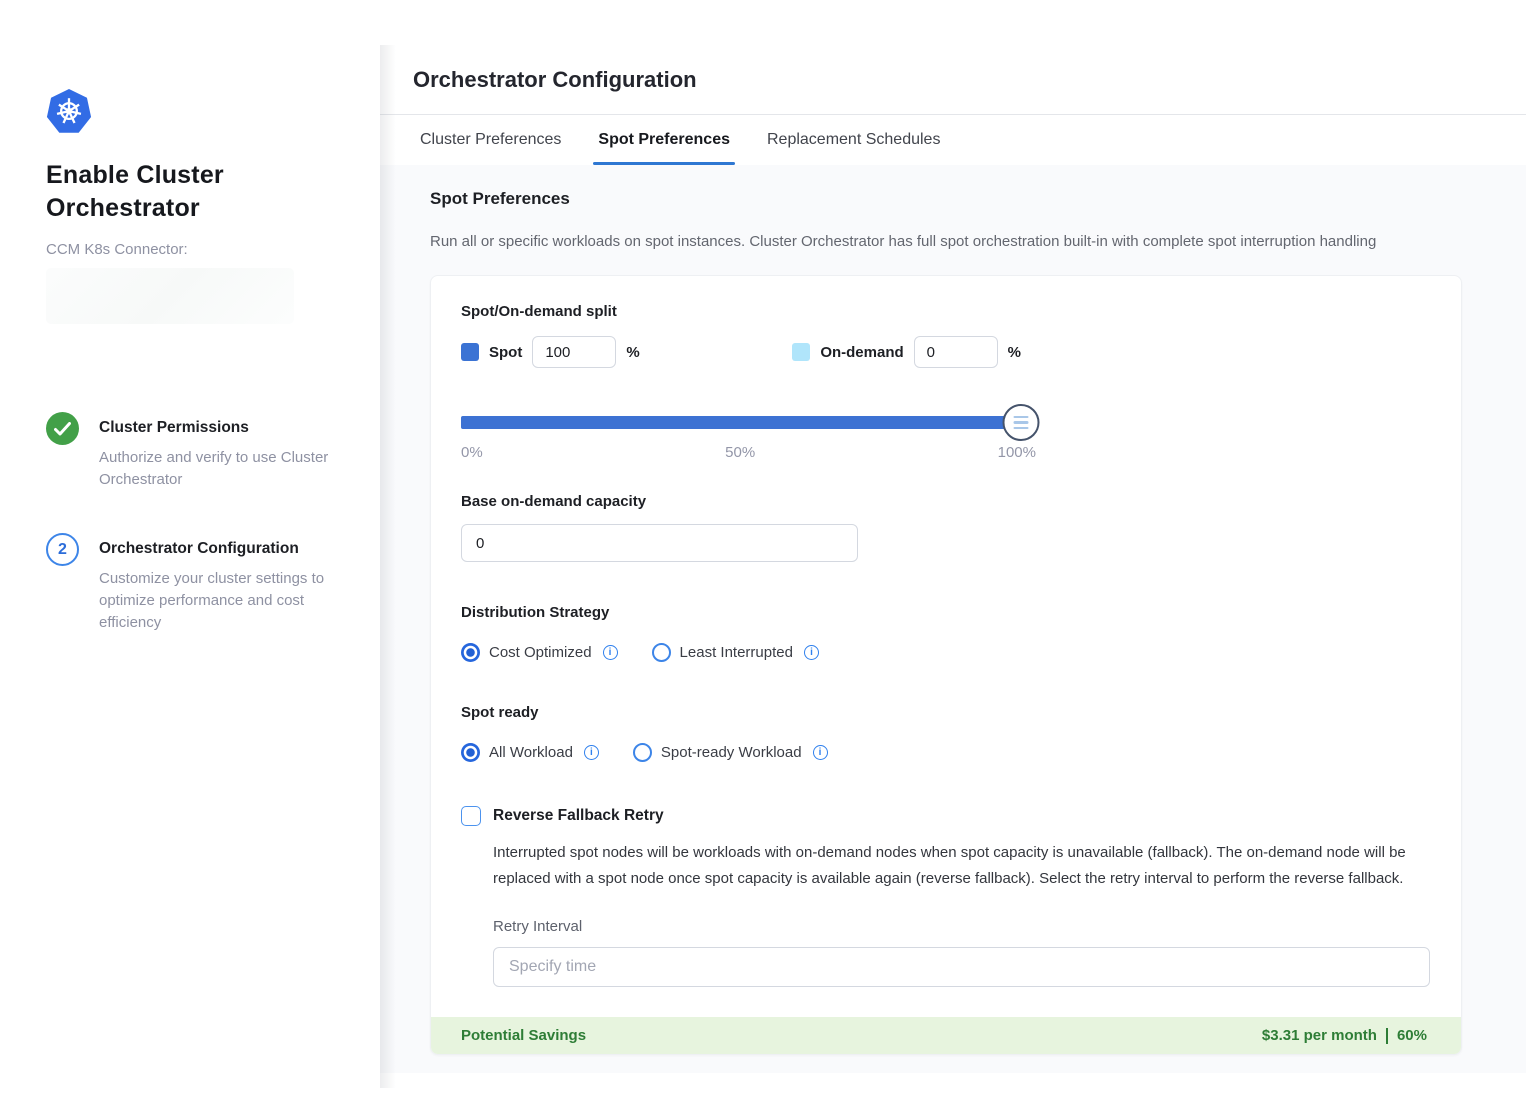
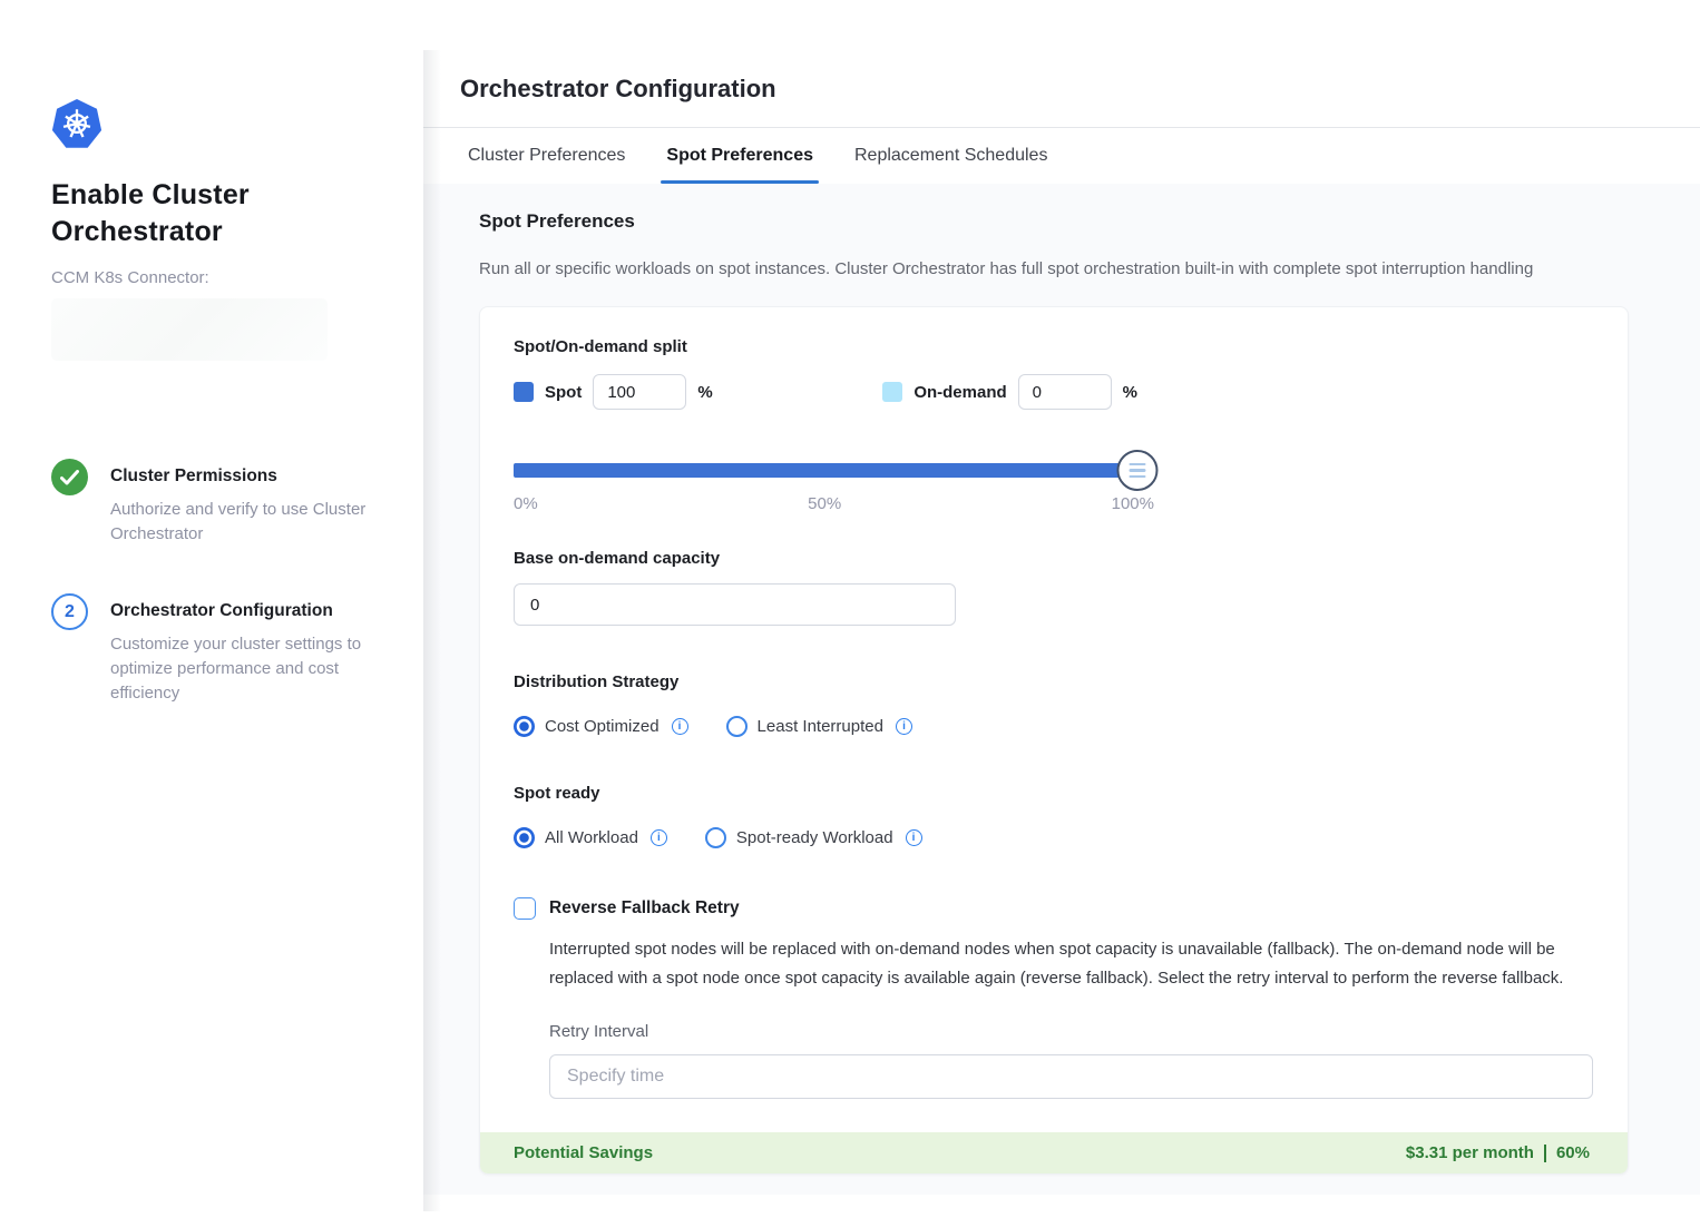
  Enable Cluster Orchestrator
  CCM K8s Connector:
  Cluster Permissions
  Authorize and verify to use Cluster Orchestrator
  2
  Orchestrator Configuration
  Customize your cluster settings to optimize performance and cost efficiency
  Orchestrator Configuration
  Cluster Preferences
  Spot Preferences
  Replacement Schedules
  Spot Preferences
  Run all or specific workloads on spot instances. Cluster Orchestrator has full spot orchestration built-in with complete spot interruption handling
  Spot/On-demand split
  Spot
  100
  %
  On-demand
  0
  %
  0%
  50%
  100%
  Base on-demand capacity
  0
  Distribution Strategy
  Cost Optimized
  i
  Least Interrupted
  i
  Spot ready
  All Workload
  i
  Spot-ready Workload
  i
  Reverse Fallback Retry
- Interrupted spot nodes will be workloads with on-demand nodes when spot capacity is unavailable (fallback). The on-demand node will be replaced with a spot node once spot capacity is available again (reverse fallback). Select the retry interval to perform the reverse fallback.
+ Interrupted spot nodes will be replaced with on-demand nodes when spot capacity is unavailable (fallback). The on-demand node will be replaced with a spot node once spot capacity is available again (reverse fallback). Select the retry interval to perform the reverse fallback.
  Retry Interval
  Specify time
  Potential Savings
  $3.31 per month
  60%
